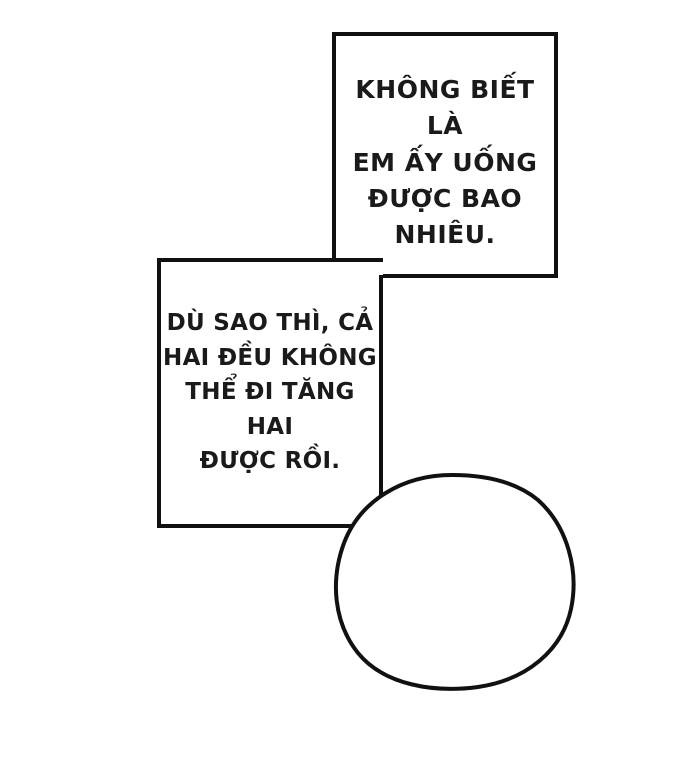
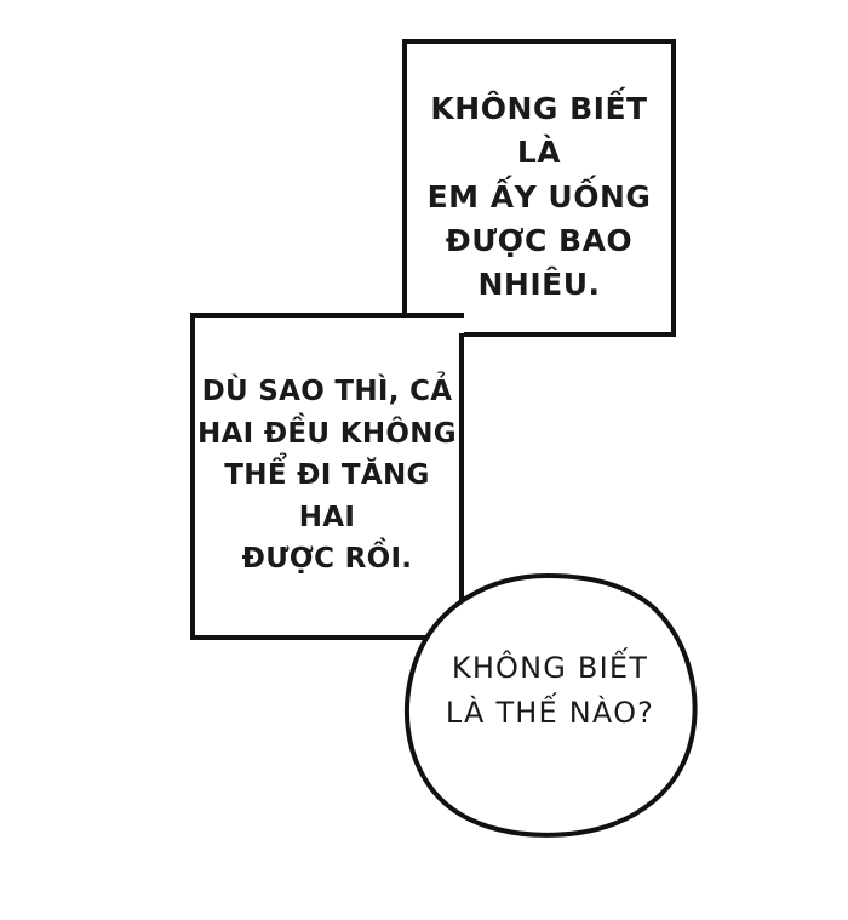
  KHÔNG BIẾT LÀ
  EM ẤY UỐNG
  ĐƯỢC BAO
  NHIÊU.
  DÙ SAO THÌ, CẢ
  HAI ĐỀU KHÔNG
  THỂ ĐI TĂNG HAI
  ĐƯỢC RỒI.
+ KHÔNG BIẾT
+ LÀ THẾ NÀO?
